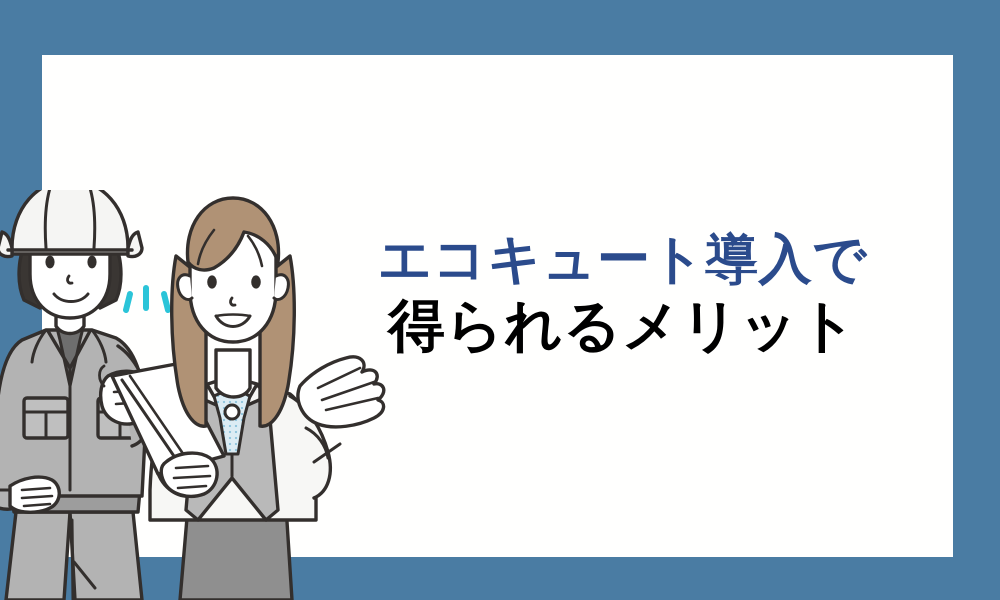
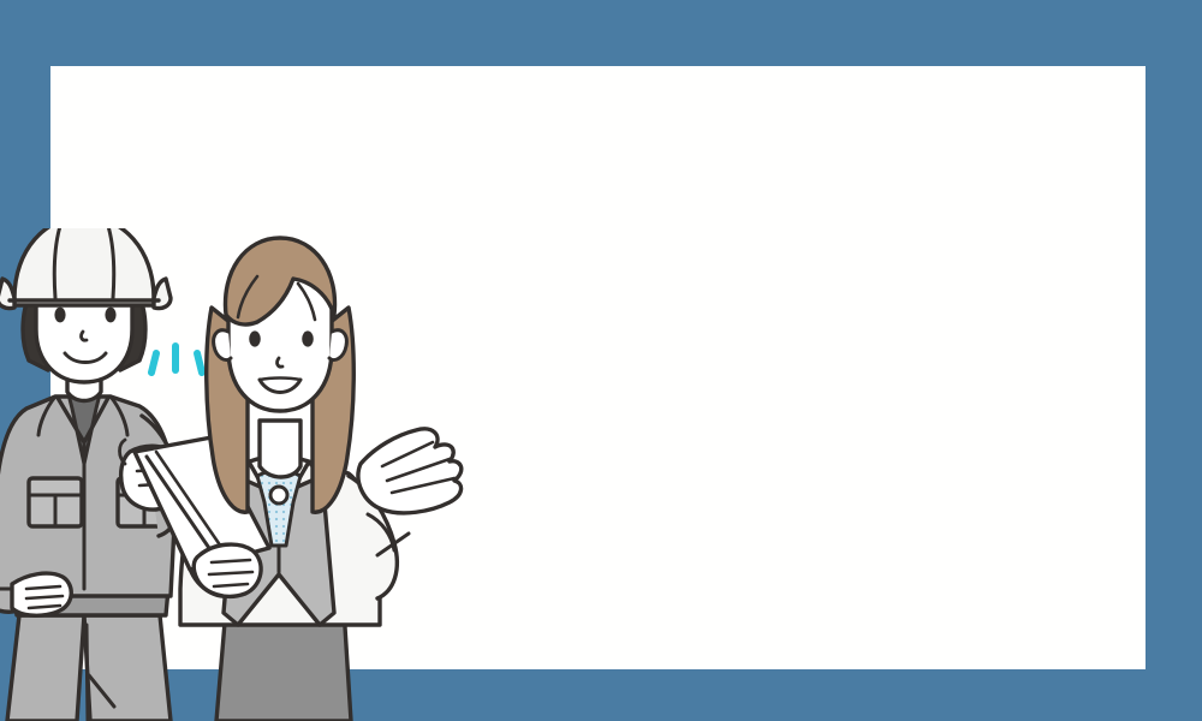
- エコキュート導入で
- 得られるメリット
